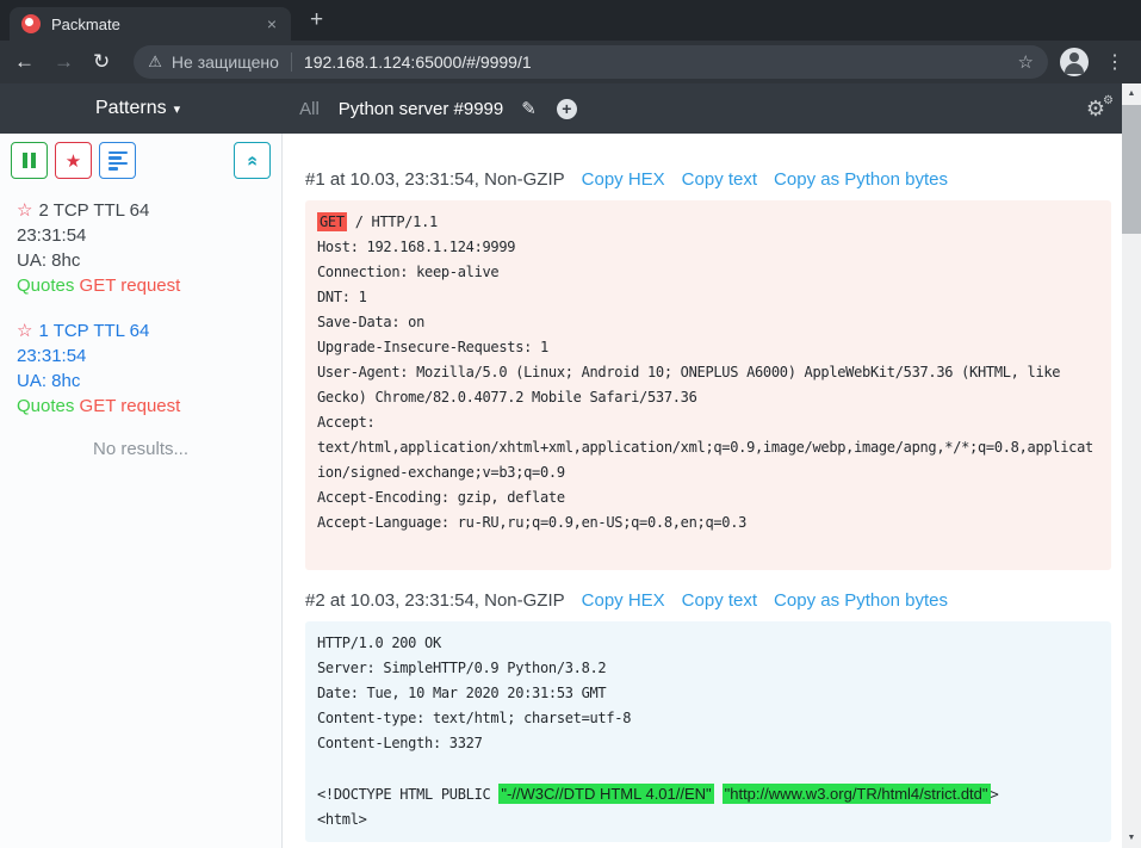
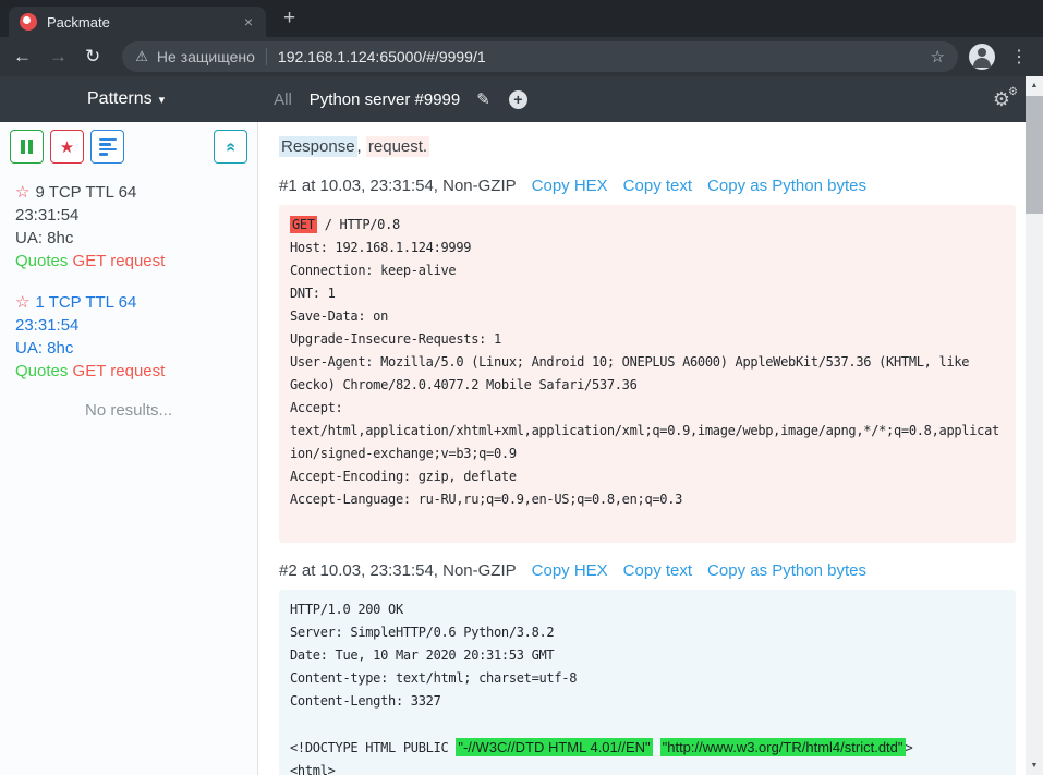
  Packmate
  ×
  +
  ←
  →
  ↻
  ⚠
  Не защищено
  192.168.1.124:65000/#/9999/1
  ☆
  ⋮
  Patterns
  ▾
  All
  Python server #9999
  ✎
  +
  ⚙
  ⚙
  ★
- ☆ 2 TCP TTL 64
+ ☆ 9 TCP TTL 64
  23:31:54
  UA: 8hc
  Quotes GET request
  ☆ 1 TCP TTL 64
  23:31:54
  UA: 8hc
  Quotes GET request
  No results...
+ Response, request.
  #1 at 10.03, 23:31:54, Non-GZIP
  Copy HEX
  Copy text
  Copy as Python bytes
- GET / HTTP/1.1
+ GET / HTTP/0.8
  Host: 192.168.1.124:9999
  Connection: keep-alive
  DNT: 1
  Save-Data: on
  Upgrade-Insecure-Requests: 1
  User-Agent: Mozilla/5.0 (Linux; Android 10; ONEPLUS A6000) AppleWebKit/537.36 (KHTML, like
  Gecko) Chrome/82.0.4077.2 Mobile Safari/537.36
  Accept:
  text/html,application/xhtml+xml,application/xml;q=0.9,image/webp,image/apng,*/*;q=0.8,applicat
  ion/signed-exchange;v=b3;q=0.9
  Accept-Encoding: gzip, deflate
  Accept-Language: ru-RU,ru;q=0.9,en-US;q=0.8,en;q=0.3
  #2 at 10.03, 23:31:54, Non-GZIP
  Copy HEX
  Copy text
  Copy as Python bytes
  HTTP/1.0 200 OK
- Server: SimpleHTTP/0.9 Python/3.8.2
+ Server: SimpleHTTP/0.6 Python/3.8.2
  Date: Tue, 10 Mar 2020 20:31:53 GMT
  Content-type: text/html; charset=utf-8
  Content-Length: 3327
  <!DOCTYPE HTML PUBLIC "-//W3C//DTD HTML 4.01//EN" "http://www.w3.org/TR/html4/strict.dtd" >
  <html>
